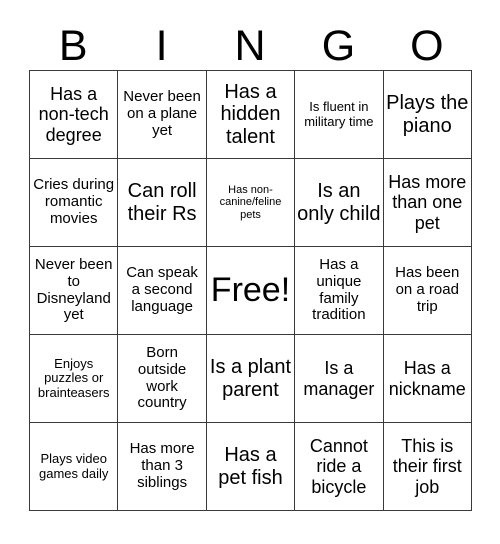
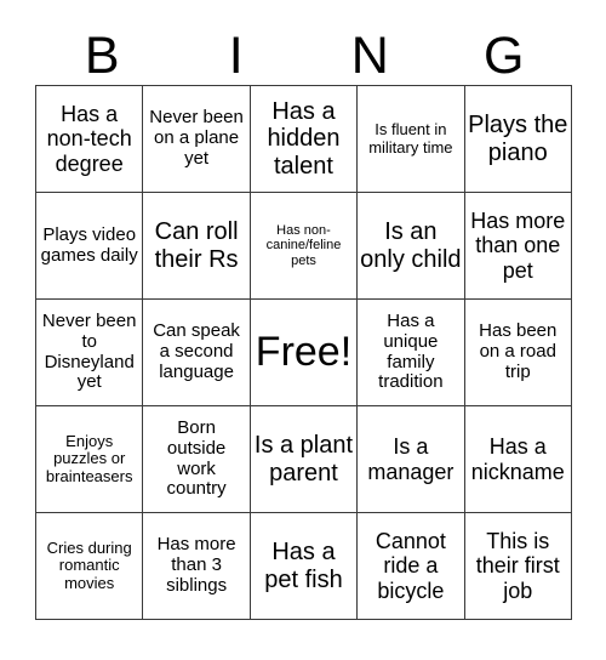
  B
  I
  N
  G
- O
  Has a non-tech degree	Never been on a plane yet	Has a hidden talent	Is fluent in military time	Plays the piano
- Cries during romantic movies	Can roll their Rs	Has non-canine/feline pets	Is an only child	Has more than one pet
+ Plays video games daily	Can roll their Rs	Has non-canine/feline pets	Is an only child	Has more than one pet
  Never been to Disneyland yet	Can speak a second language	Free!	Has a unique family tradition	Has been on a road trip
  Enjoys puzzles or brainteasers	Born outside work country	Is a plant parent	Is a manager	Has a nickname
- Plays video games daily	Has more than 3 siblings	Has a pet fish	Cannot ride a bicycle	This is their first job
+ Cries during romantic movies	Has more than 3 siblings	Has a pet fish	Cannot ride a bicycle	This is their first job
